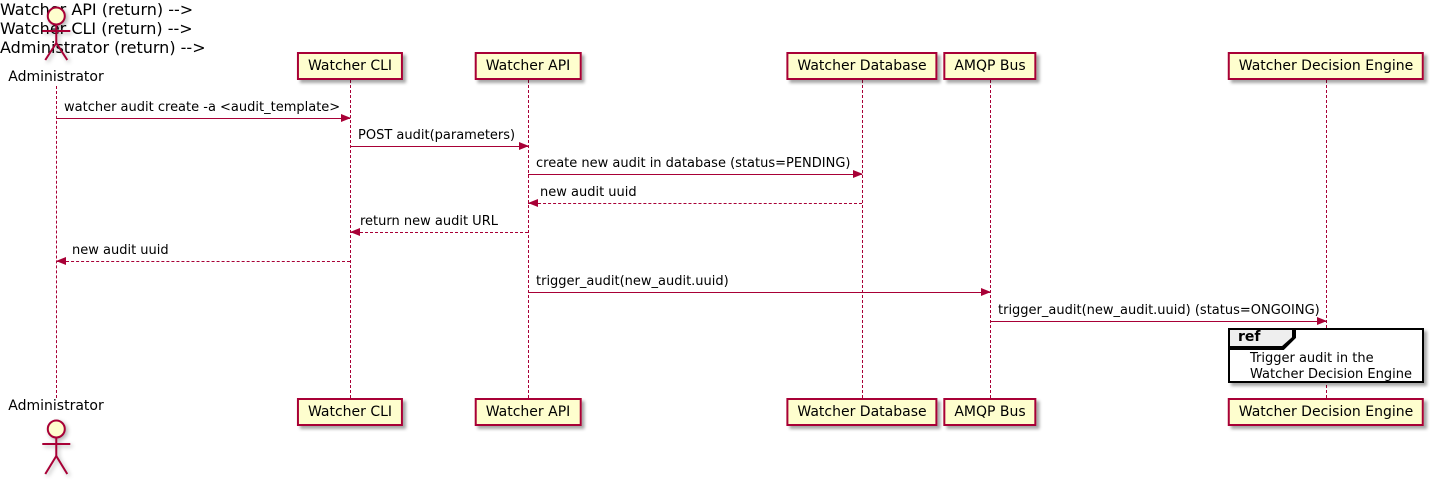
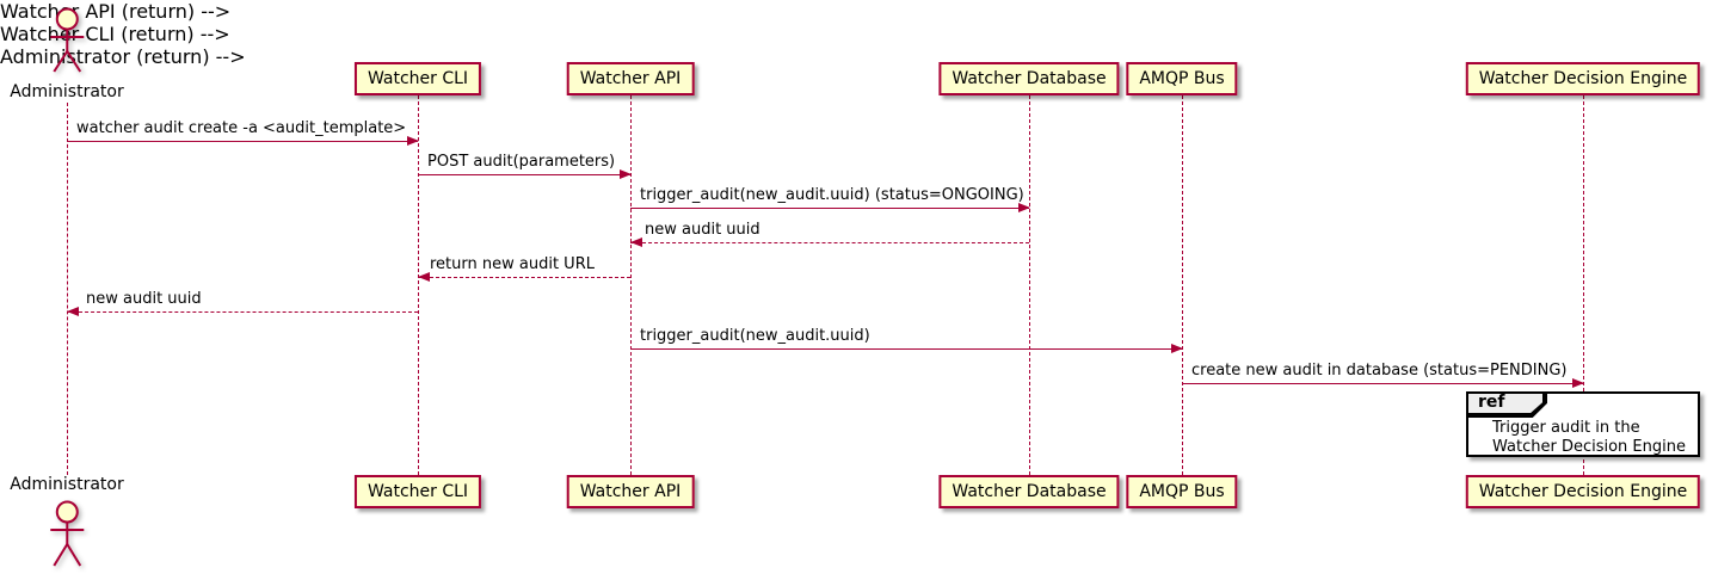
  Administrator
  Administrator
  Watcher CLI
  Watcher API
  Watcher Database
  AMQP Bus
  Watcher Decision Engine
  Watcher CLI
  Watcher API
  Watcher Database
  AMQP Bus
  Watcher Decision Engine
  watcher audit create -a <audit_template>
  POST audit(parameters)
- create new audit in database (status=PENDING)
+ trigger_audit(new_audit.uuid) (status=ONGOING)
  Watcher API (return) -->
  new audit uuid
  Watcher CLI (return) -->
  return new audit URL
  Administrator (return) -->
  new audit uuid
  trigger_audit(new_audit.uuid)
- trigger_audit(new_audit.uuid) (status=ONGOING)
+ create new audit in database (status=PENDING)
  ref
  Trigger audit in the
  Watcher Decision Engine
